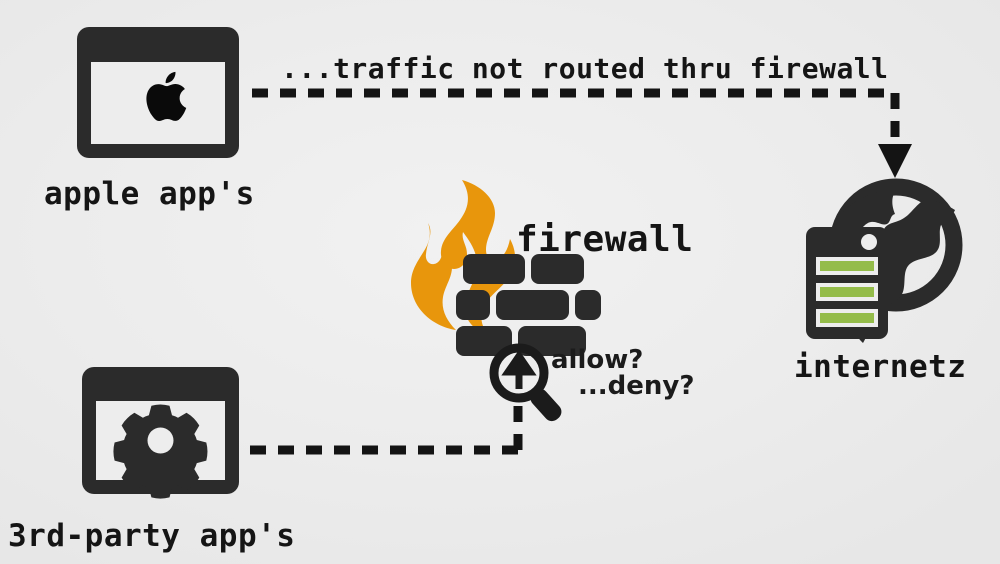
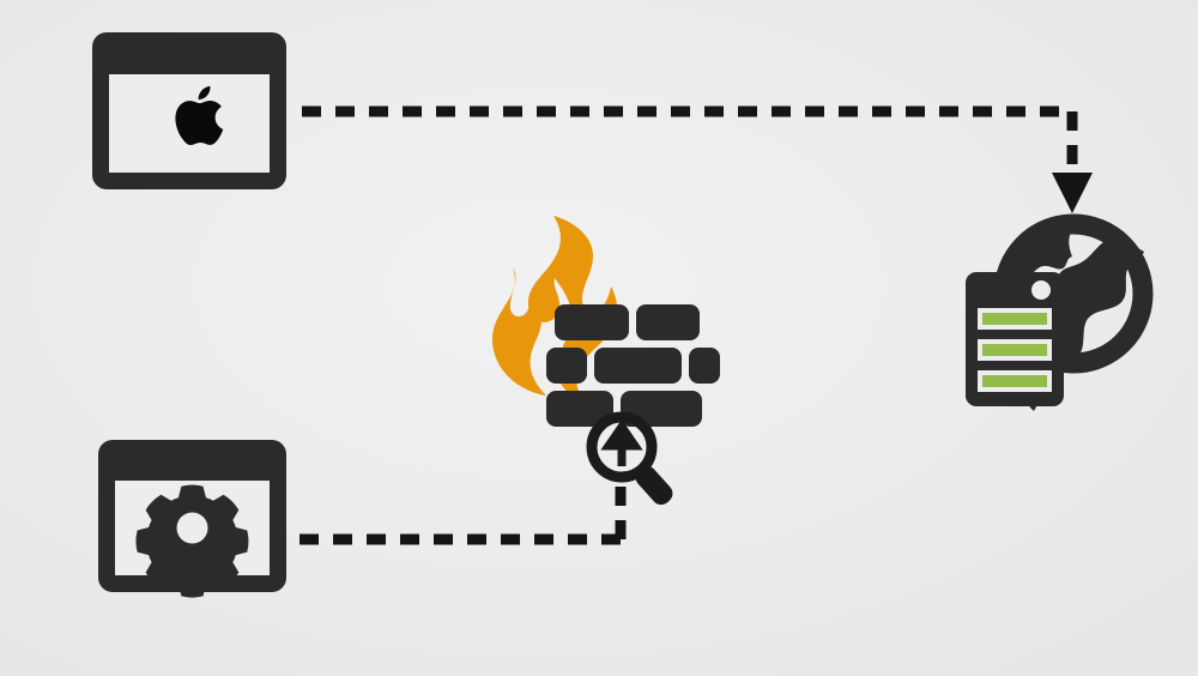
- apple app's
- ...traffic not routed thru firewall
- internetz
- firewall
- allow?
- ...deny?
- 3rd-party app's
